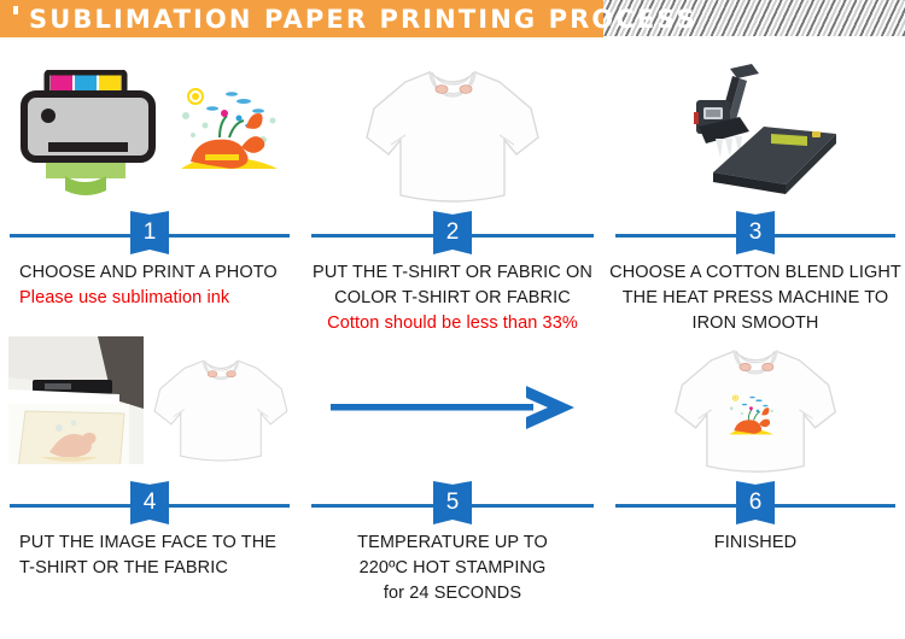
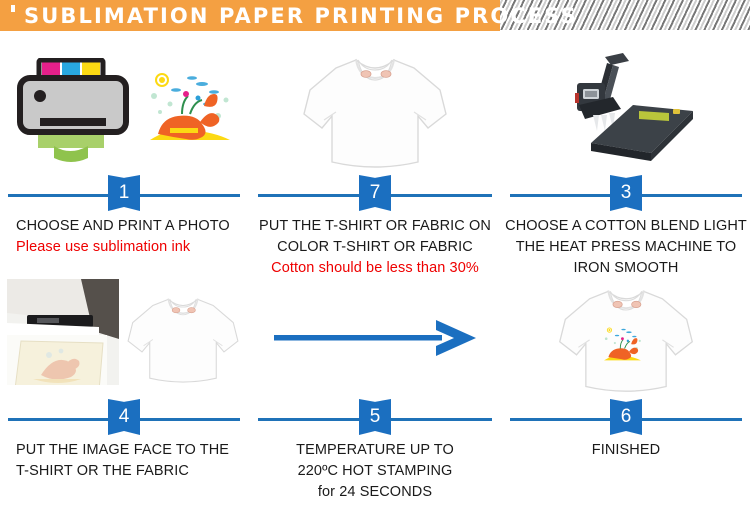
  SUBLIMATION PAPER PRINTING PROCESS
  1
  CHOOSE AND PRINT A PHOTO
  Please use sublimation ink
- 2
+ 7
  PUT THE T-SHIRT OR FABRIC ON
  COLOR T-SHIRT OR FABRIC
- Cotton should be less than 33%
+ Cotton should be less than 30%
  3
  CHOOSE A COTTON BLEND LIGHT
  THE HEAT PRESS MACHINE TO
  IRON SMOOTH
  4
  PUT THE IMAGE FACE TO THE
  T-SHIRT OR THE FABRIC
  5
  TEMPERATURE UP TO
  220ºC HOT STAMPING
  for 24 SECONDS
  6
  FINISHED
